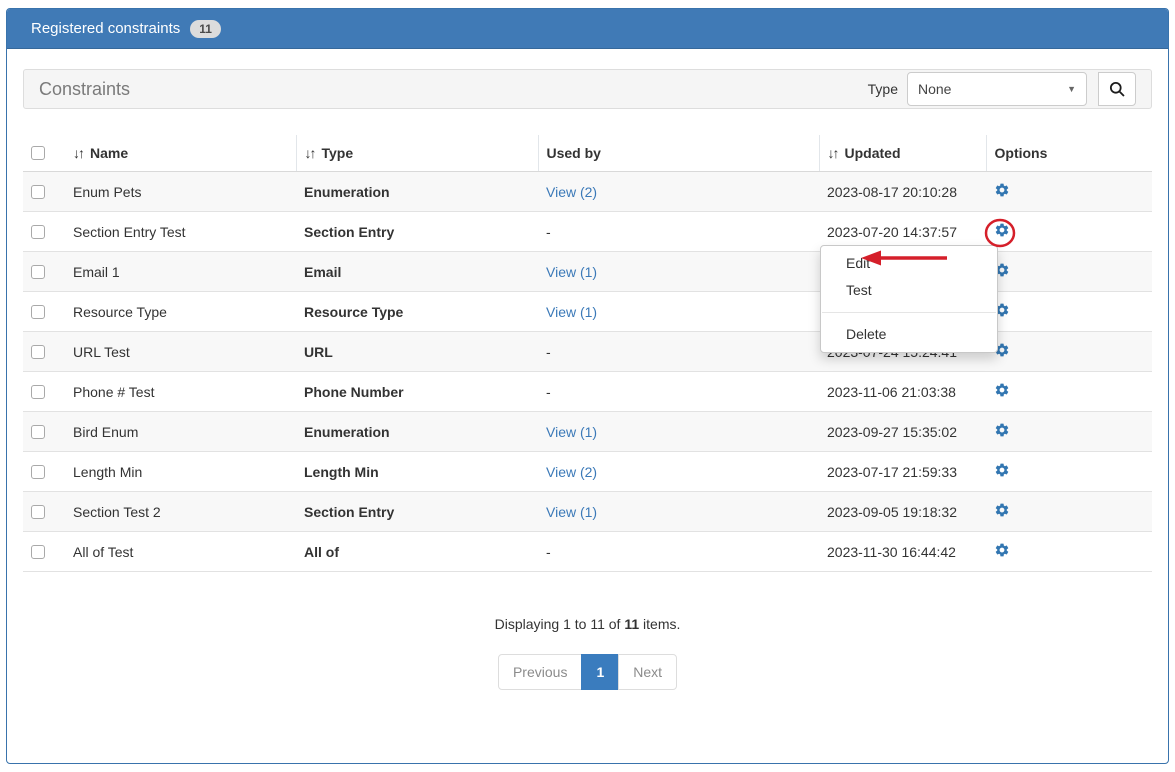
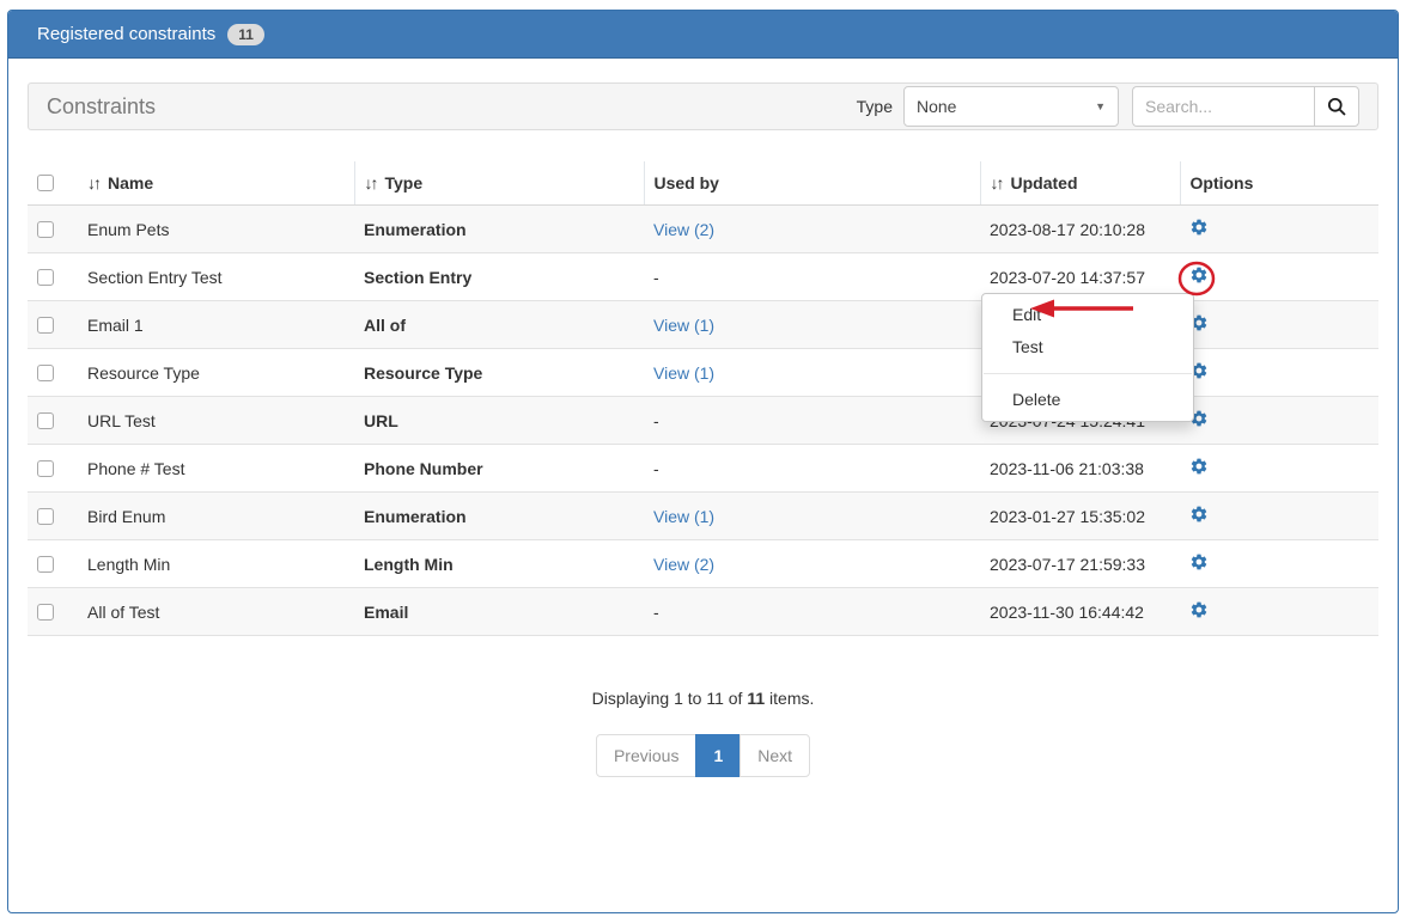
  Registered constraints
  11
  Constraints
  Type
  None
  ▼
+ Search...
  	↓↑ Name	↓↑ Type	Used by	↓↑ Updated	Options
  	Enum Pets	Enumeration	View (2)	2023-08-17 20:10:28
  	Section Entry Test	Section Entry	-	2023-07-20 14:37:57
- 	Email 1	Email	View (1)
+ 	Email 1	All of	View (1)
  	Resource Type	Resource Type	View (1)
  	Phone # Test	Phone Number	-	2023-11-06 21:03:38
- 	Bird Enum	Enumeration	View (1)	2023-09-27 15:35:02
+ 	Bird Enum	Enumeration	View (1)	2023-01-27 15:35:02
  	Length Min	Length Min	View (2)	2023-07-17 21:59:33
- 	Section Test 2	Section Entry	View (1)	2023-09-05 19:18:32
- 	All of Test	All of	-	2023-11-30 16:44:42
+ 	All of Test	Email	-	2023-11-30 16:44:42
  Displaying 1 to 11 of 11 items.
  Previous
  1
  Next
  Edit
  Test
  Delete
